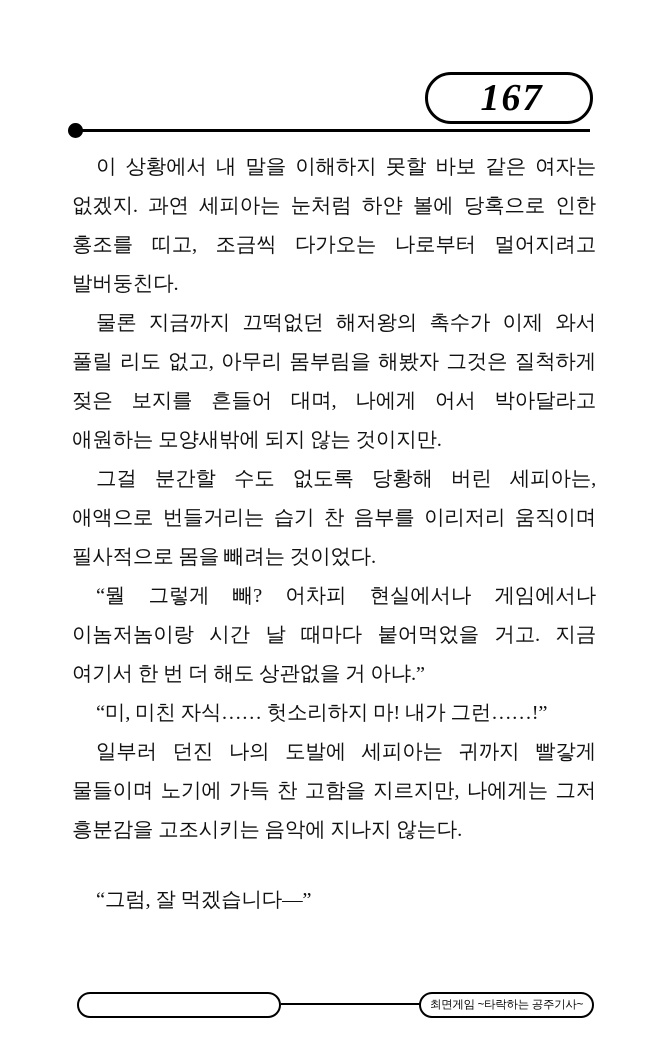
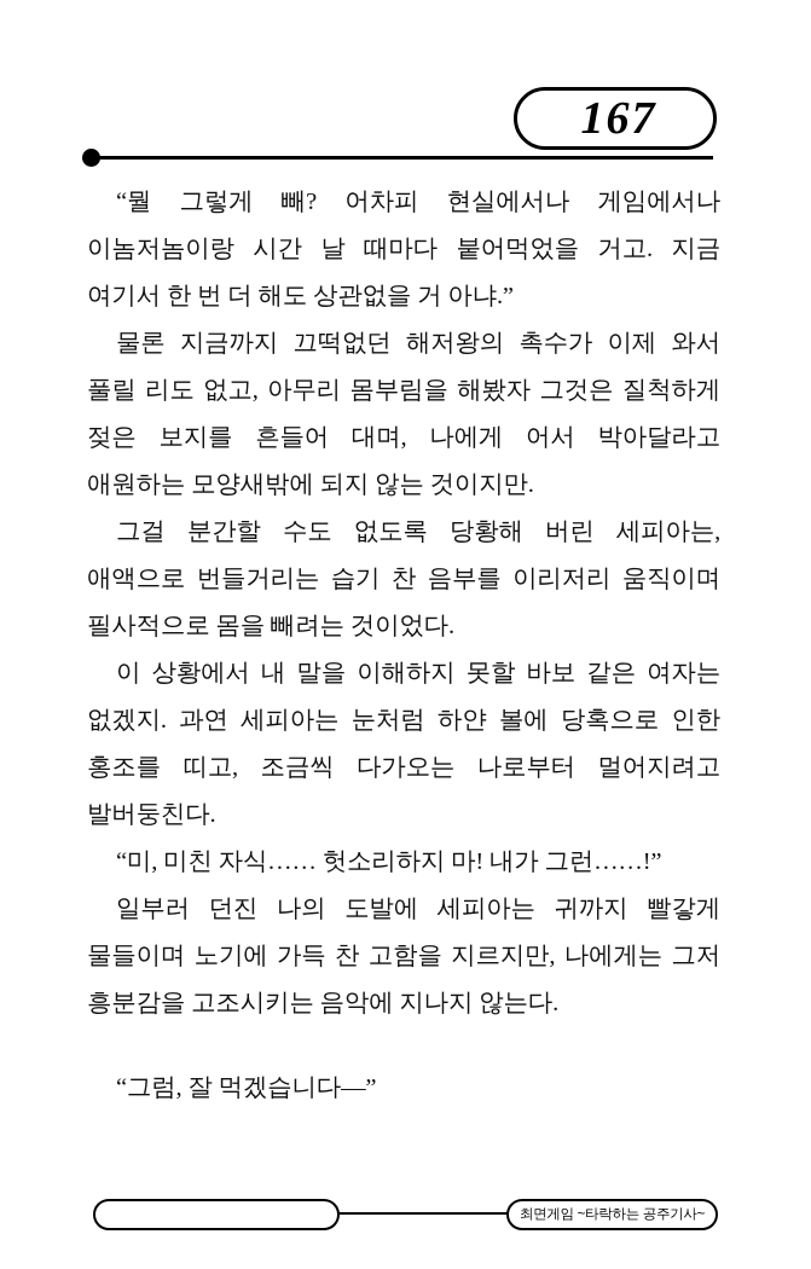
  167
- 이 상황에서 내 말을 이해하지 못할 바보 같은 여자는 없겠지. 과연 세피아는 눈처럼 하얀 볼에 당혹으로 인한 홍조를 띠고, 조금씩 다가오는 나로부터 멀어지려고 발버둥친다.
+ “뭘 그렇게 빼? 어차피 현실에서나 게임에서나 이놈저놈이랑 시간 날 때마다 붙어먹었을 거고. 지금 여기서 한 번 더 해도 상관없을 거 아냐.”
  물론 지금까지 끄떡없던 해저왕의 촉수가 이제 와서 풀릴 리도 없고, 아무리 몸부림을 해봤자 그것은 질척하게 젖은 보지를 흔들어 대며, 나에게 어서 박아달라고 애원하는 모양새밖에 되지 않는 것이지만.
  그걸 분간할 수도 없도록 당황해 버린 세피아는, 애액으로 번들거리는 습기 찬 음부를 이리저리 움직이며 필사적으로 몸을 빼려는 것이었다.
- “뭘 그렇게 빼? 어차피 현실에서나 게임에서나 이놈저놈이랑 시간 날 때마다 붙어먹었을 거고. 지금 여기서 한 번 더 해도 상관없을 거 아냐.”
+ 이 상황에서 내 말을 이해하지 못할 바보 같은 여자는 없겠지. 과연 세피아는 눈처럼 하얀 볼에 당혹으로 인한 홍조를 띠고, 조금씩 다가오는 나로부터 멀어지려고 발버둥친다.
  “미, 미친 자식…… 헛소리하지 마! 내가 그런……!”
  일부러 던진 나의 도발에 세피아는 귀까지 빨갛게 물들이며 노기에 가득 찬 고함을 지르지만, 나에게는 그저 흥분감을 고조시키는 음악에 지나지 않는다.
  “그럼, 잘 먹겠습니다―”
  최면게임 ~타락하는 공주기사~
